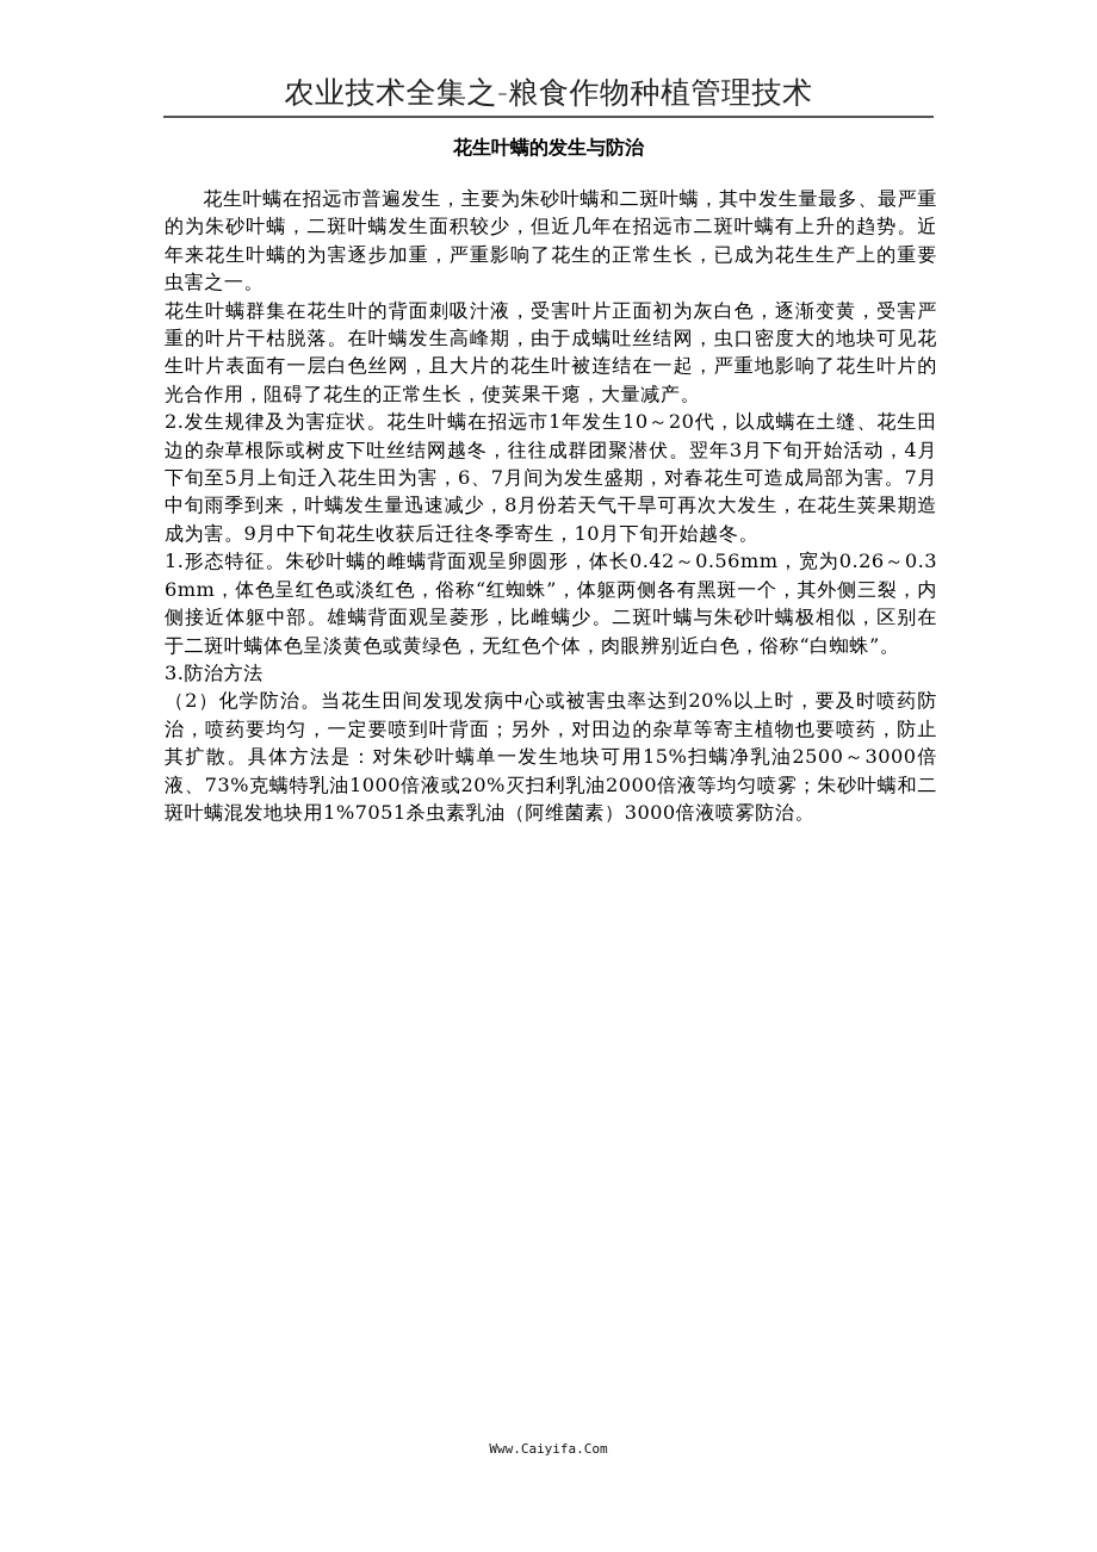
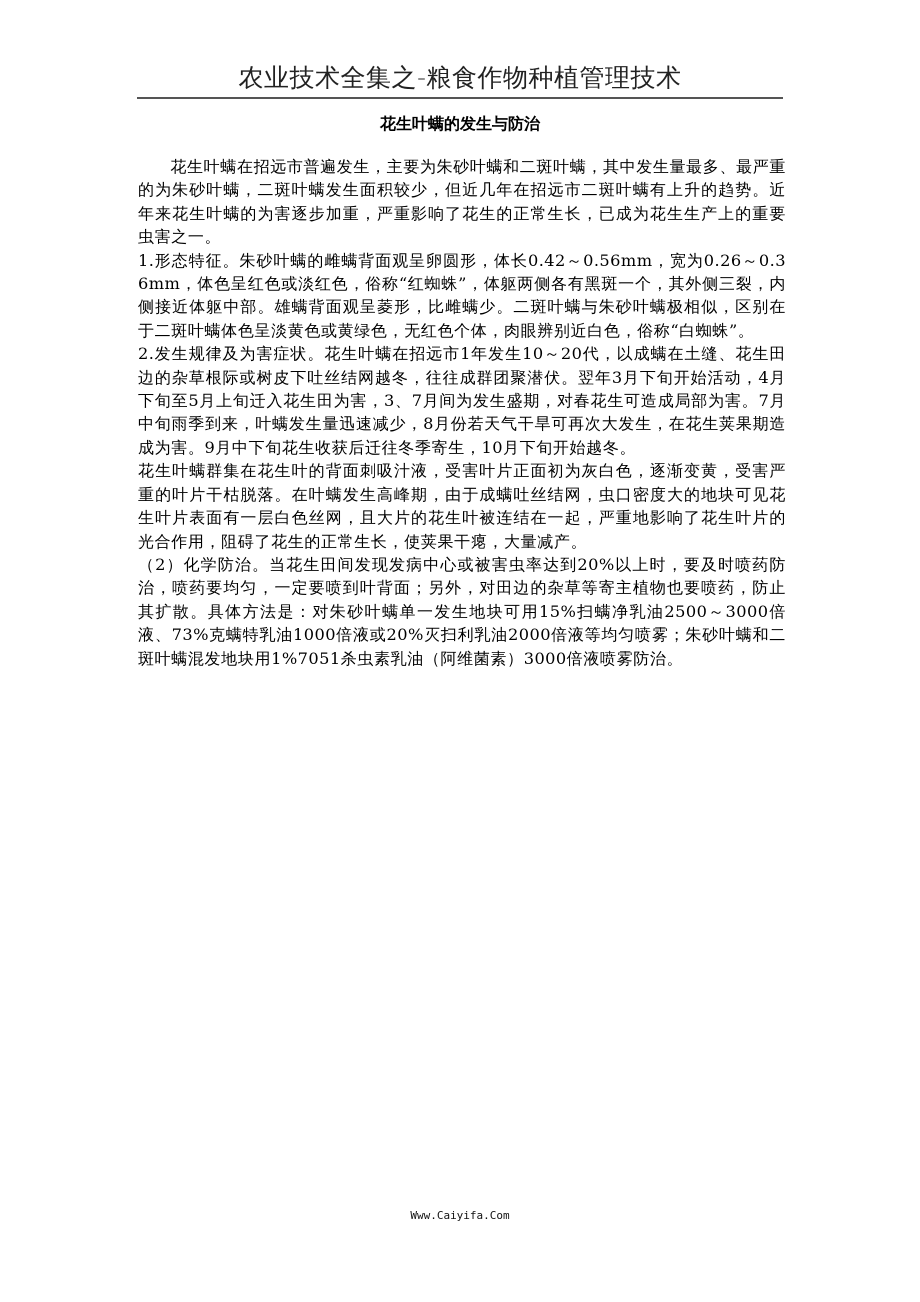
  农业技术全集之-粮食作物种植管理技术
  花生叶螨的发生与防治
  花生叶螨在招远市普遍发生，主要为朱砂叶螨和二斑叶螨，其中发生量最多、最严重的为朱砂叶螨，二斑叶螨发生面积较少，但近几年在招远市二斑叶螨有上升的趋势。近年来花生叶螨的为害逐步加重，严重影响了花生的正常生长，已成为花生生产上的重要虫害之一。
- 花生叶螨群集在花生叶的背面刺吸汁液，受害叶片正面初为灰白色，逐渐变黄，受害严重的叶片干枯脱落。在叶螨发生高峰期，由于成螨吐丝结网，虫口密度大的地块可见花生叶片表面有一层白色丝网，且大片的花生叶被连结在一起，严重地影响了花生叶片的光合作用，阻碍了花生的正常生长，使荚果干瘪，大量减产。
+ 1.形态特征。朱砂叶螨的雌螨背面观呈卵圆形，体长0.42～0.56mm，宽为0.26～0.36mm，体色呈红色或淡红色，俗称“红蜘蛛”，体躯两侧各有黑斑一个，其外侧三裂，内侧接近体躯中部。雄螨背面观呈菱形，比雌螨少。二斑叶螨与朱砂叶螨极相似，区别在于二斑叶螨体色呈淡黄色或黄绿色，无红色个体，肉眼辨别近白色，俗称“白蜘蛛”。
- 2.发生规律及为害症状。花生叶螨在招远市1年发生10～20代，以成螨在土缝、花生田边的杂草根际或树皮下吐丝结网越冬，往往成群团聚潜伏。翌年3月下旬开始活动，4月下旬至5月上旬迁入花生田为害，6、7月间为发生盛期，对春花生可造成局部为害。7月中旬雨季到来，叶螨发生量迅速减少，8月份若天气干旱可再次大发生，在花生荚果期造成为害。9月中下旬花生收获后迁往冬季寄生，10月下旬开始越冬。
+ 2.发生规律及为害症状。花生叶螨在招远市1年发生10～20代，以成螨在土缝、花生田边的杂草根际或树皮下吐丝结网越冬，往往成群团聚潜伏。翌年3月下旬开始活动，4月下旬至5月上旬迁入花生田为害，3、7月间为发生盛期，对春花生可造成局部为害。7月中旬雨季到来，叶螨发生量迅速减少，8月份若天气干旱可再次大发生，在花生荚果期造成为害。9月中下旬花生收获后迁往冬季寄生，10月下旬开始越冬。
- 1.形态特征。朱砂叶螨的雌螨背面观呈卵圆形，体长0.42～0.56mm，宽为0.26～0.36mm，体色呈红色或淡红色，俗称“红蜘蛛”，体躯两侧各有黑斑一个，其外侧三裂，内侧接近体躯中部。雄螨背面观呈菱形，比雌螨少。二斑叶螨与朱砂叶螨极相似，区别在于二斑叶螨体色呈淡黄色或黄绿色，无红色个体，肉眼辨别近白色，俗称“白蜘蛛”。
+ 花生叶螨群集在花生叶的背面刺吸汁液，受害叶片正面初为灰白色，逐渐变黄，受害严重的叶片干枯脱落。在叶螨发生高峰期，由于成螨吐丝结网，虫口密度大的地块可见花生叶片表面有一层白色丝网，且大片的花生叶被连结在一起，严重地影响了花生叶片的光合作用，阻碍了花生的正常生长，使荚果干瘪，大量减产。
- 3.防治方法
  （2）化学防治。当花生田间发现发病中心或被害虫率达到20%以上时，要及时喷药防治，喷药要均匀，一定要喷到叶背面；另外，对田边的杂草等寄主植物也要喷药，防止其扩散。具体方法是：对朱砂叶螨单一发生地块可用15%扫螨净乳油2500～3000倍液、73%克螨特乳油1000倍液或20%灭扫利乳油2000倍液等均匀喷雾；朱砂叶螨和二斑叶螨混发地块用1%7051杀虫素乳油（阿维菌素）3000倍液喷雾防治。
  Www.Caiyifa.Com
